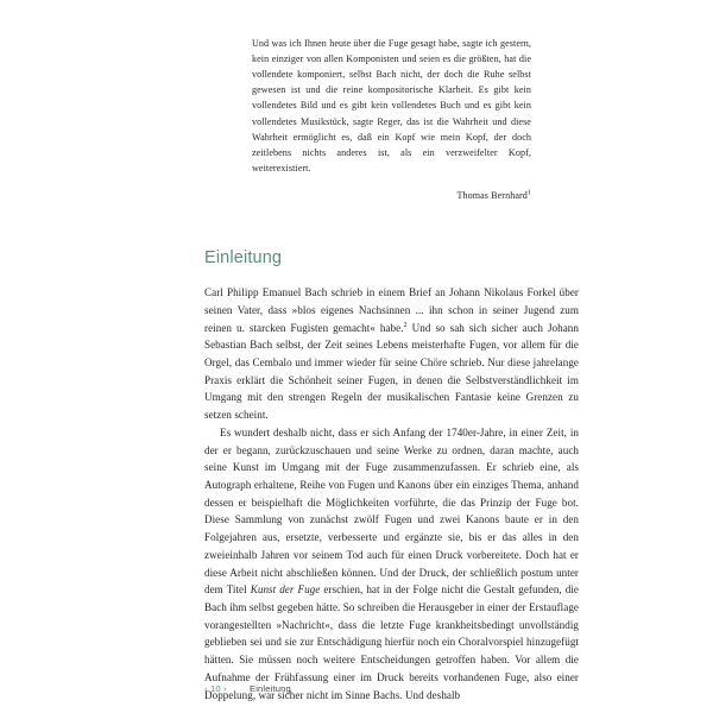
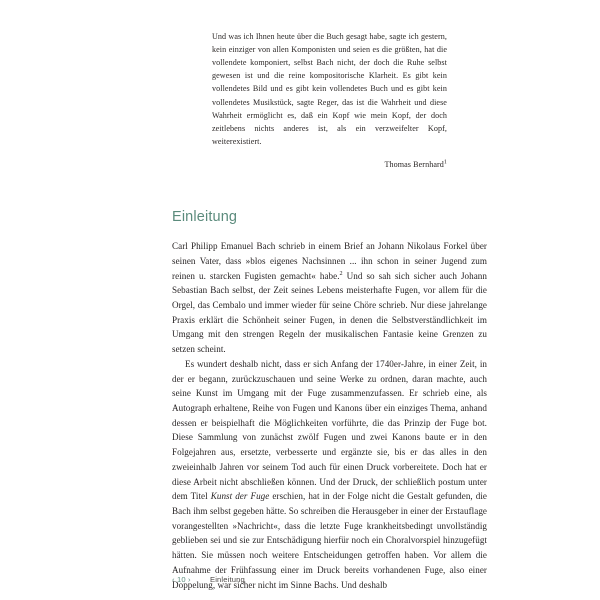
- Und was ich Ihnen heute über die Fuge gesagt habe, sagte ich gestern, kein einziger von allen Komponisten und seien es die größten, hat die vollendete komponiert, selbst Bach nicht, der doch die Ruhe selbst gewesen ist und die reine kompositorische Klarheit. Es gibt kein vollendetes Bild und es gibt kein vollendetes Buch und es gibt kein vollendetes Musikstück, sagte Reger, das ist die Wahrheit und diese Wahrheit ermöglicht es, daß ein Kopf wie mein Kopf, der doch zeitlebens nichts anderes ist, als ein verzweifelter Kopf, weiterexistiert.
+ Und was ich Ihnen heute über die Buch gesagt habe, sagte ich gestern, kein einziger von allen Komponisten und seien es die größten, hat die vollendete komponiert, selbst Bach nicht, der doch die Ruhe selbst gewesen ist und die reine kompositorische Klarheit. Es gibt kein vollendetes Bild und es gibt kein vollendetes Buch und es gibt kein vollendetes Musikstück, sagte Reger, das ist die Wahrheit und diese Wahrheit ermöglicht es, daß ein Kopf wie mein Kopf, der doch zeitlebens nichts anderes ist, als ein verzweifelter Kopf, weiterexistiert.
  Thomas Bernhard
  Einleitung
  Carl Philipp Emanuel Bach schrieb in einem Brief an Johann Nikolaus Forkel über seinen Vater, dass »blos eigenes Nachsinnen ... ihn schon in seiner Jugend zum reinen u. starcken Fugisten gemacht« habe. Und so sah sich sicher auch Johann Sebastian Bach selbst, der Zeit seines Lebens meisterhafte Fugen, vor allem für die Orgel, das Cembalo und immer wieder für seine Chöre schrieb. Nur diese jahrelange Praxis erklärt die Schönheit seiner Fugen, in denen die Selbstverständlichkeit im Umgang mit den strengen Regeln der musikalischen Fantasie keine Grenzen zu setzen scheint.
  Es wundert deshalb nicht, dass er sich Anfang der 1740er-Jahre, in einer Zeit, in der er begann, zurückzuschauen und seine Werke zu ordnen, daran machte, auch seine Kunst im Umgang mit der Fuge zusammenzufassen. Er schrieb eine, als Autograph erhaltene, Reihe von Fugen und Kanons über ein einziges Thema, anhand dessen er beispielhaft die Möglichkeiten vorführte, die das Prinzip der Fuge bot. Diese Sammlung von zunächst zwölf Fugen und zwei Kanons baute er in den Folgejahren aus, ersetzte, verbesserte und ergänzte sie, bis er das alles in den zweieinhalb Jahren vor seinem Tod auch für einen Druck vorbereitete. Doch hat er diese Arbeit nicht abschließen können. Und der Druck, der schließlich postum unter dem Titel Kunst der Fuge erschien, hat in der Folge nicht die Gestalt gefunden, die Bach ihm selbst gegeben hätte. So schreiben die Herausgeber in einer der Erstauflage vorangestellten »Nachricht«, dass die letzte Fuge krankheitsbedingt unvollständig geblieben sei und sie zur Entschädigung hierfür noch ein Choralvorspiel hinzugefügt hätten. Sie müssen noch weitere Entscheidungen getroffen haben. Vor allem die Aufnahme der Frühfassung einer im Druck bereits vorhandenen Fuge, also einer Doppelung, war sicher nicht im Sinne Bachs. Und deshalb
  ‹ 10 ›
  Einleitung
